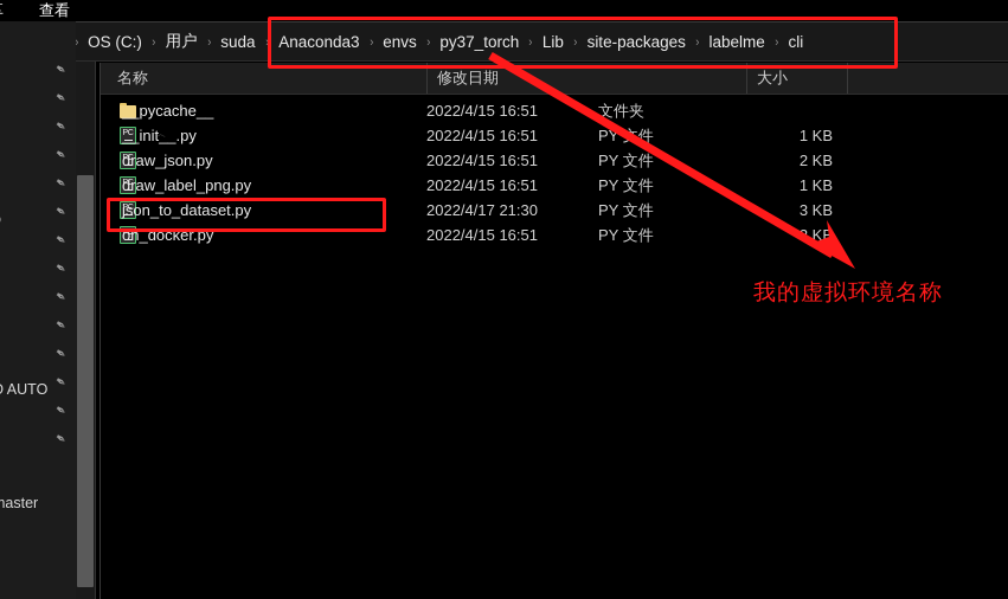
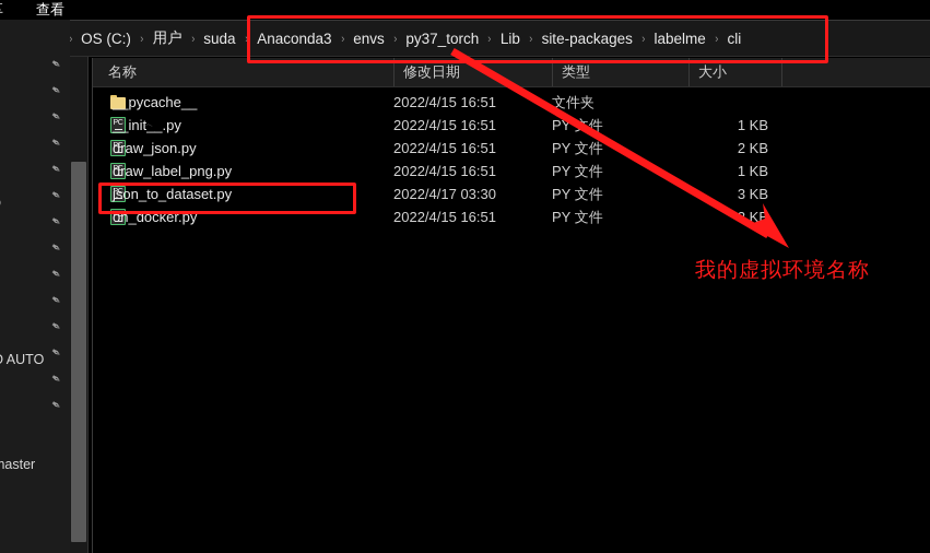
  查看
  ›
  OS (C:)
  ›
  用户
  ›
  suda
  ›
  Anaconda3
  ›
  envs
  ›
  py37_torch
  ›
  Lib
  ›
  site-packages
  ›
  labelme
  ›
  cli
  AUTO
  aster
  ︿
  名称
  修改日期
+ 类型
  大小
  __pycache__
  2022/4/15 16:51
  文件夹
  __init__.py
  2022/4/15 16:51
  PY件
  1 KB
  draw_json.py
  2022/4/15 16:51
  PY 文件
  2 KB
  draw_label_png.py
  2022/4/15 16:51
  PY 文件
  1 KB
  json_to_dataset.py
- 2022/4/17 21:30
+ 2022/4/17 03:30
  PY 文件
  3 KB
  on_docker.py
  2022/4/15 16:51
  PY 文件
  我的虚拟环境名称
